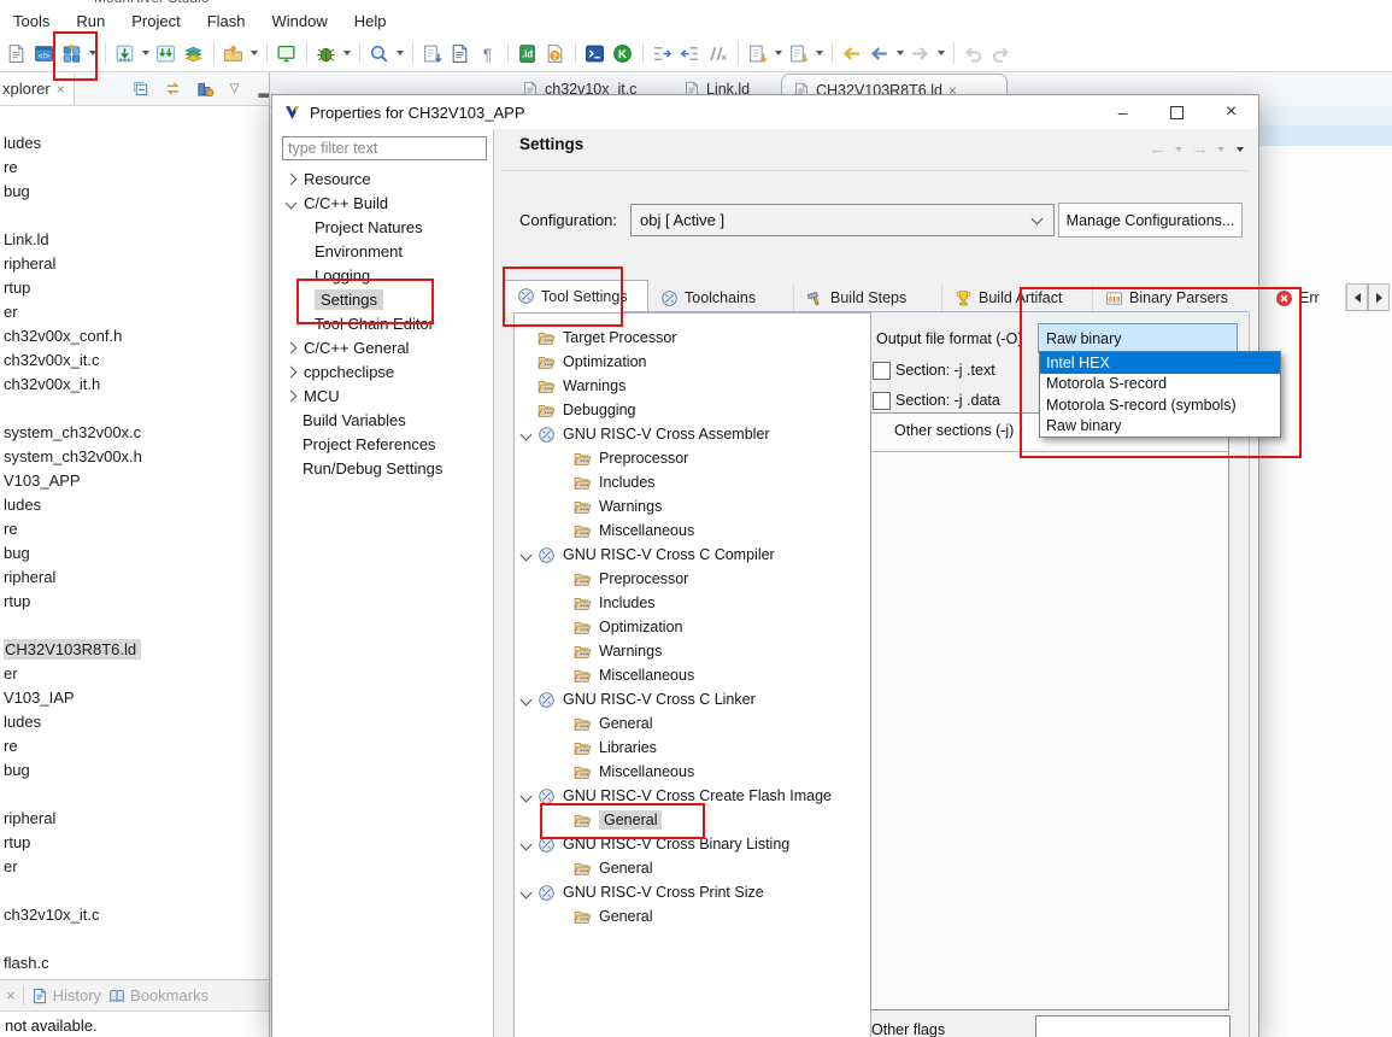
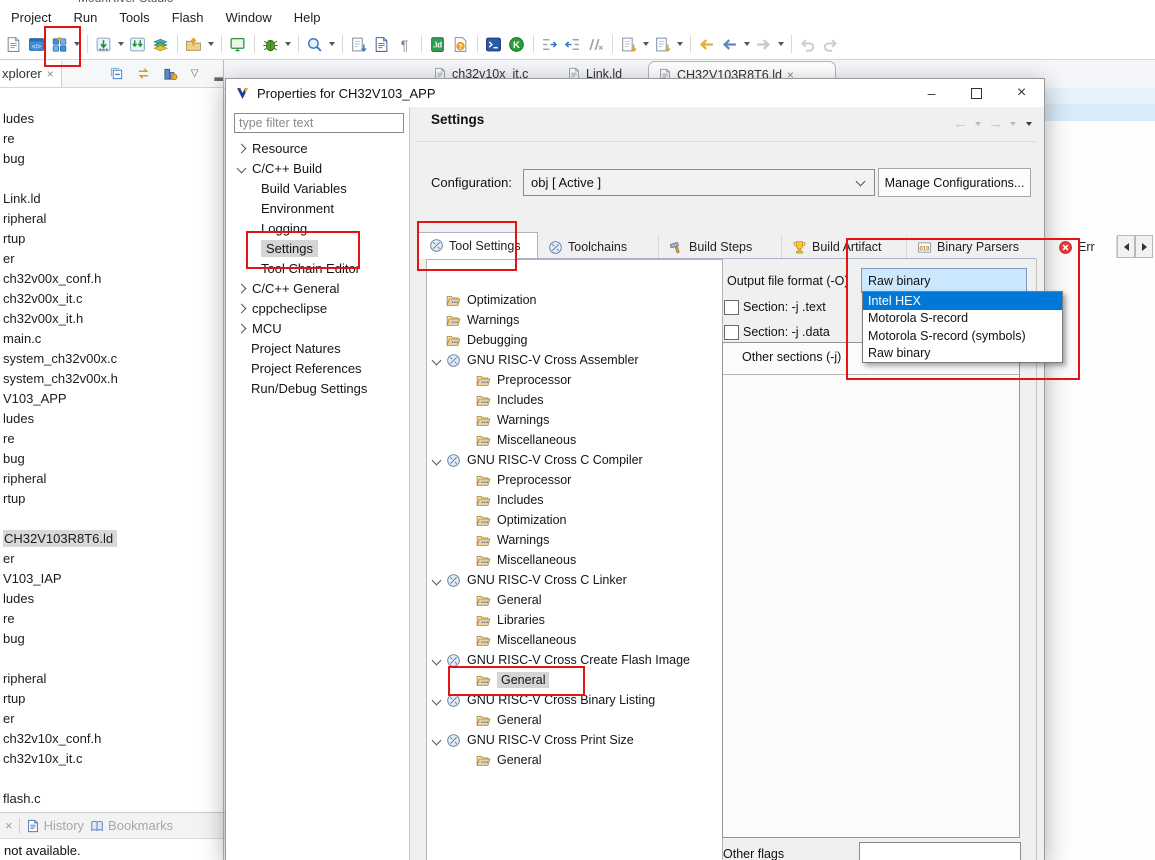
- Tools
+ Project
  Run
- Project
+ Tools
  Flash
  Window
  Help
  ch32v10x_it.c
  Link.ld
  CH32V103R8T6.ld
  ×
  xplorer
  ×
  ▽
  ▂
  ludes
  re
  bug
  Link.ld
  ripheral
  rtup
  er
  ch32v00x_conf.h
  ch32v00x_it.c
  ch32v00x_it.h
+ main.c
  system_ch32v00x.c
  system_ch32v00x.h
  V103_APP
  ludes
  re
  bug
  ripheral
  rtup
  CH32V103R8T6.ld
  er
  V103_IAP
  ludes
  re
  bug
  ripheral
  rtup
  er
+ ch32v10x_conf.h
  ch32v10x_it.c
  flash.c
  ×
  History
  Bookmarks
  not available.
  Properties for CH32V103_APP
  –
  ×
  type filter text
  Settings
  ←
  →
  Configuration:
  obj [ Active ]
  Manage Configurations...
  Tool Settings
  Toolchains
  Build Steps
  Build Artifact
  Binary Parsers
  Err
- Target Processor
  Optimization
  Warnings
  Debugging
  GNU RISC-V Cross Assembler
  Preprocessor
  Includes
  Warnings
  Miscellaneous
  GNU RISC-V Cross C Compiler
  Preprocessor
  Includes
  Optimization
  Warnings
  Miscellaneous
  GNU RISC-V Cross C Linker
  General
  Libraries
  Miscellaneous
  GNU RISC-V Cross Create Flash Image
  General
  GNU RISC-V Cross Binary Listing
  General
  GNU RISC-V Cross Print Size
  General
  Output file format (-O)
  Raw binary
  Section: -j .text
  Section: -j .data
  Other sections (-j)
  Other flags
  Resource
  C/C++ Build
- Project Natures
+ Build Variables
  Environment
  Logging
  Settings
  Tool Chain Editor
  C/C++ General
  cppcheclipse
  MCU
- Build Variables
+ Project Natures
  Project References
  Run/Debug Settings
  Intel HEX
  Motorola S-record
  Motorola S-record (symbols)
  Raw binary
